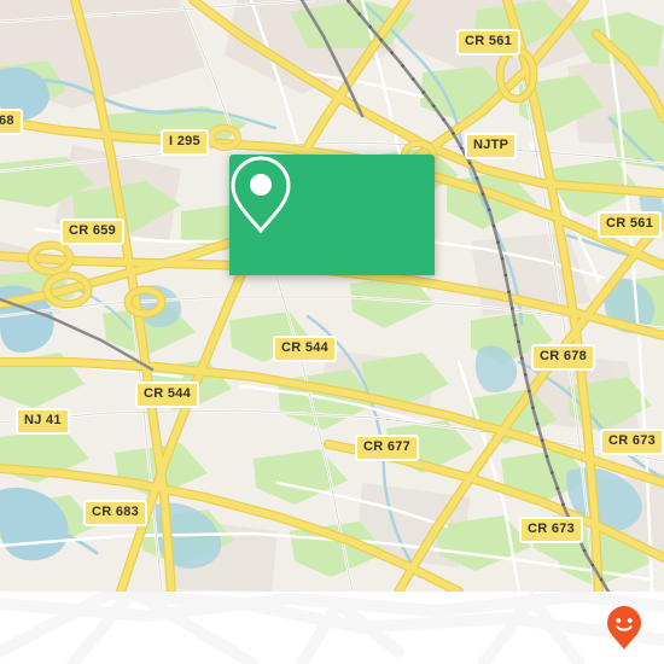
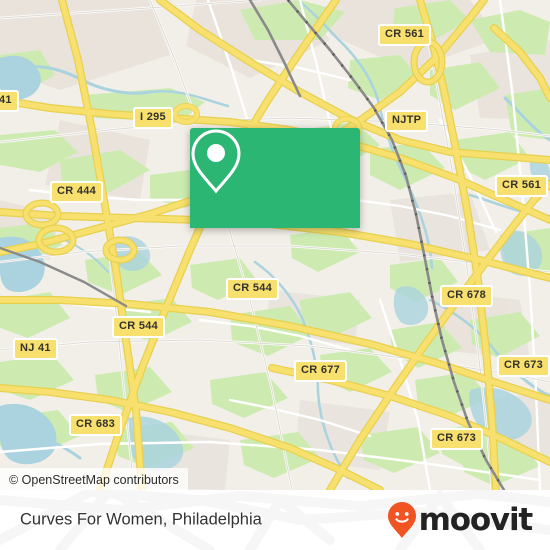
  CR 561
- 68
+ 41
  I 295
  NJTP
  CR 561
- CR 659
+ CR 444
  CR 544
  CR 678
  CR 544
  CR 673
  NJ 41
  CR 677
  CR 683
  CR 673
+ © OpenStreetMap contributors
+ Curves For Women, Philadelphia
+ moovit
